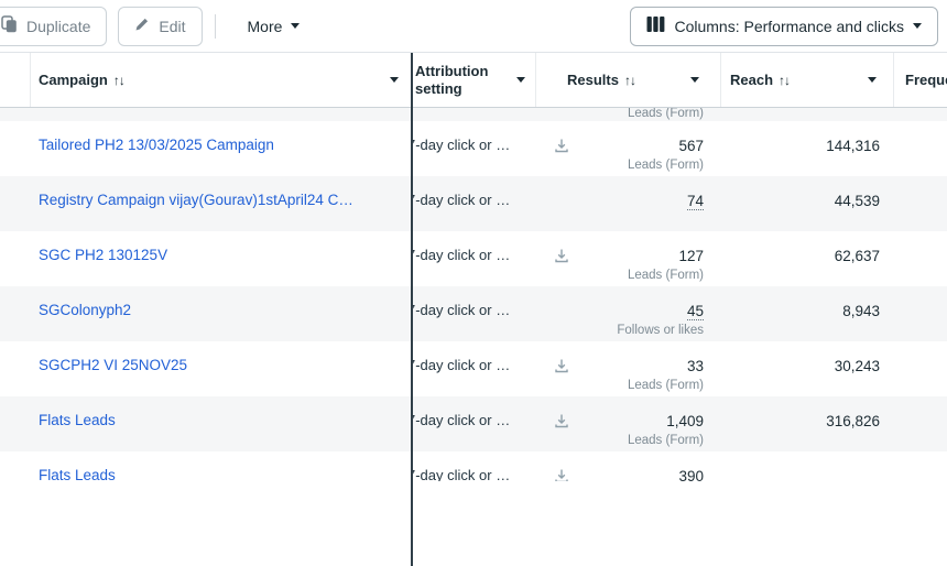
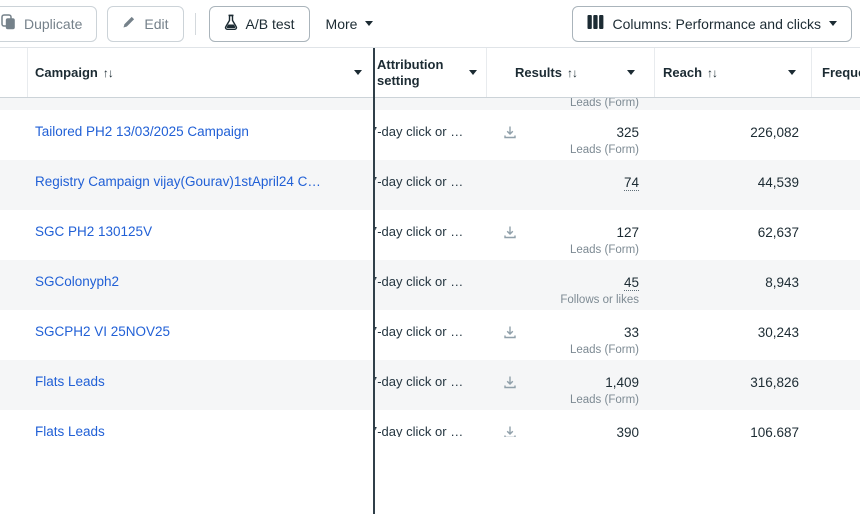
  Duplicate
  Edit
+ A/B test
  More
  Columns: Performance and clicks
  Campaign
  ↑↓
  Attribution setting
  Results
  ↑↓
  Reach
  ↑↓
  Leads (Form)
  Tailored PH2 13/03/2025 Campaign
  -day click or …
- 567
+ 325
  Leads (Form)
- 144,316
+ 226,082
  Registry Campaign vijay(Gourav)1stApril24 C…
  -day click or …
  74
  44,539
  SGC PH2 130125V
  -day click or …
  127
  Leads (Form)
  62,637
  SGColonyph2
  -day click or …
  45
  Follows or likes
  8,943
  SGCPH2 VI 25NOV25
  -day click or …
  33
  Leads (Form)
  30,243
  Flats Leads
  -day click or …
  1,409
  Leads (Form)
  316,826
  Flats Leads
  -day click or …
  390
+ 106,687
